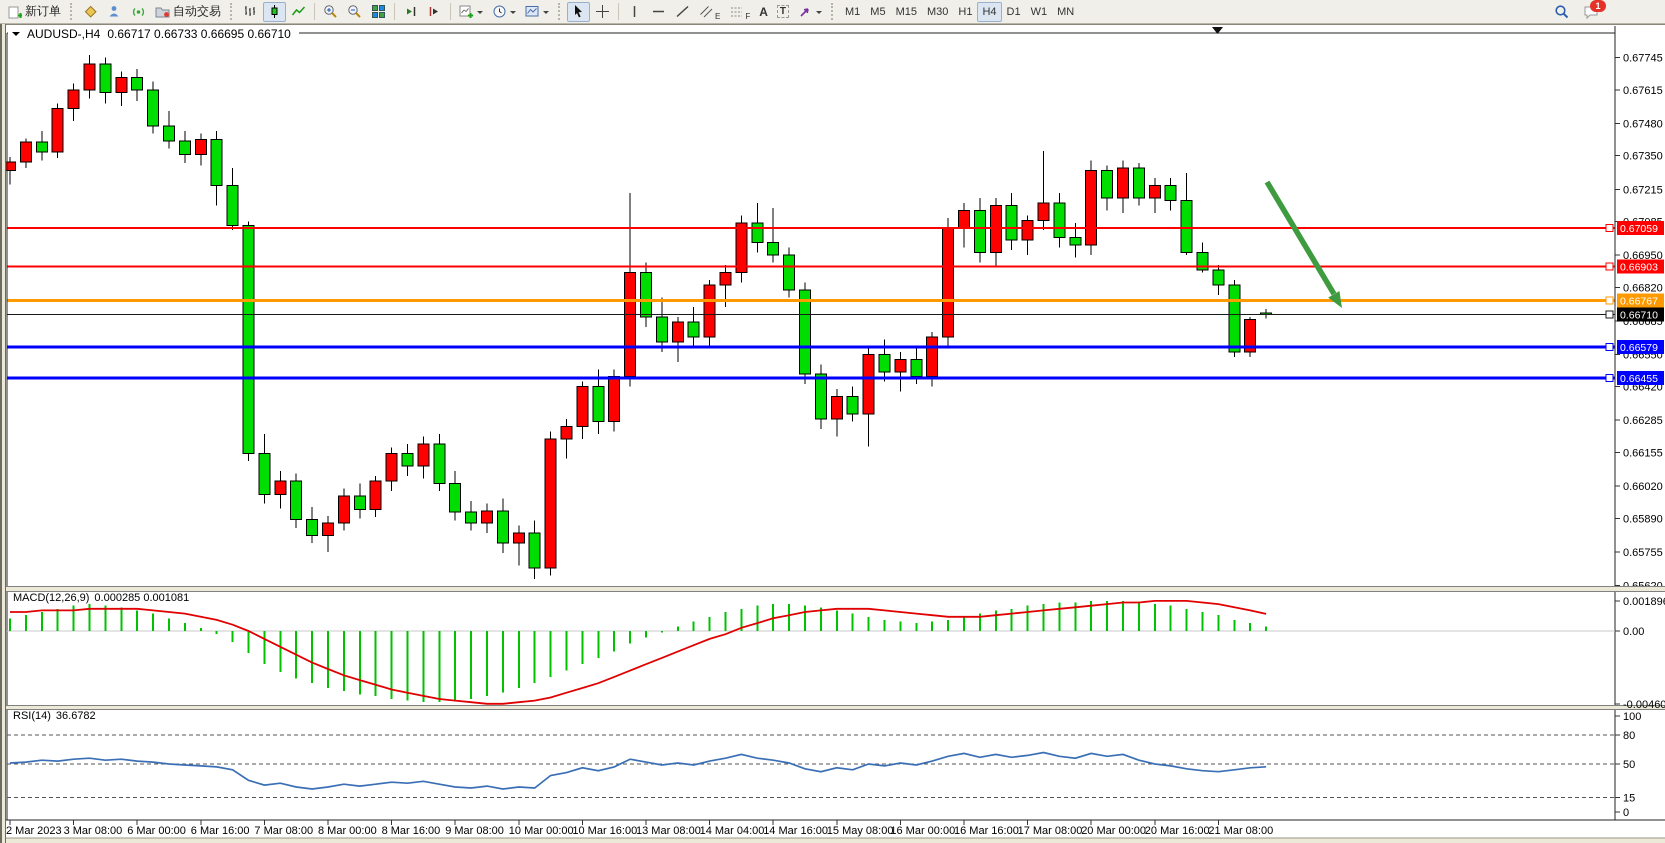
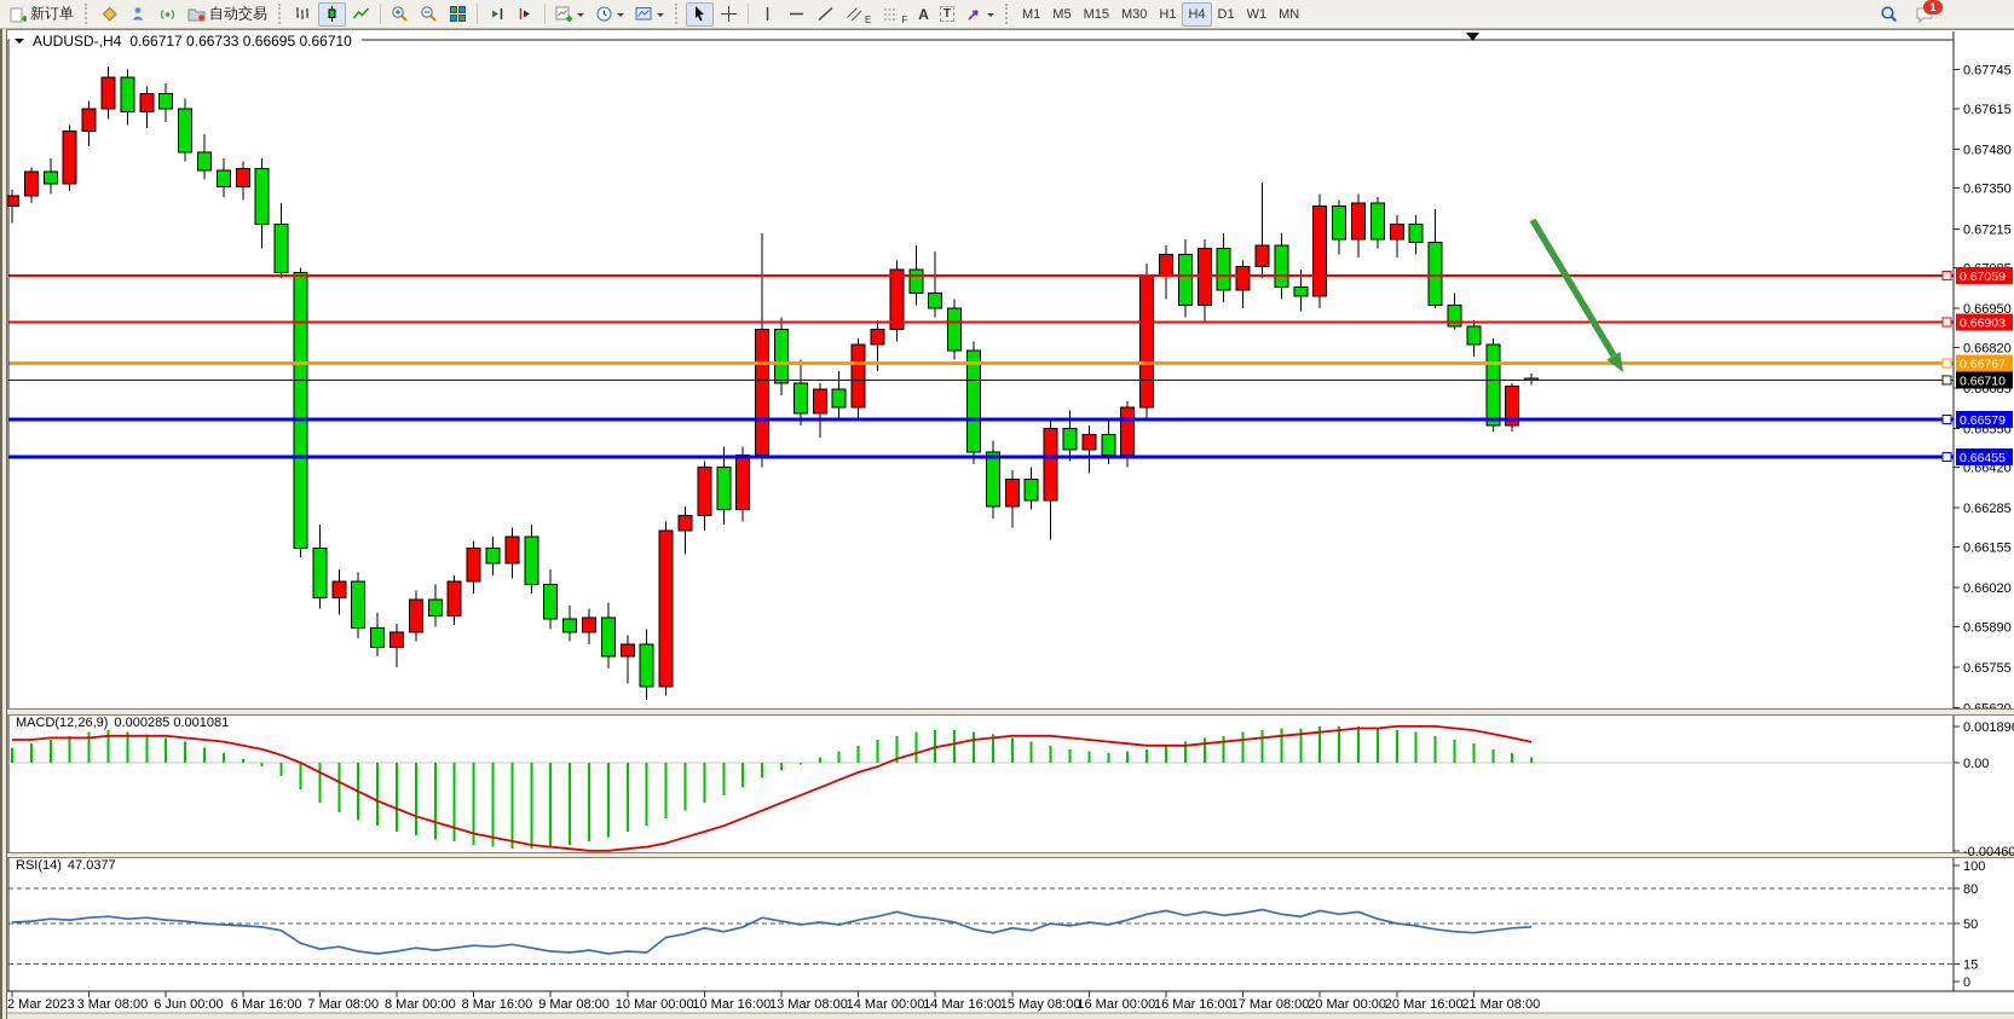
  新订单
  自动交易
  E
  F
  A
  T
  M1 M5 M15 M30 H1 H4 D1 W1 MN
  1
  AUDUSD-,H4
  0.66717 0.66733 0.66695 0.66710
  MACD(12,26,9)
  0.000285 0.001081
  RSI(14)
- 36.6782
+ 47.0377
  0.67745
  0.67615
  0.67480
  0.67350
  0.67215
  0.66950
  0.66820
  0.66685
  0.66550
  0.66420
  0.66285
  0.66155
  0.66020
  0.65890
  0.65755
  0.00189
  0.00
  -0.00460
  100
  80
  50
  15
  0
  2 Mar 2023
  3 Mar 08:00
- 6 Mar 00:00
+ 6 Jun 00:00
  6 Mar 16:00
  7 Mar 08:00
  8 Mar 00:00
  8 Mar 16:00
  9 Mar 08:00
  10 Mar 00:00
  10 Mar 16:00
  13 Mar 08:00
- 14 Mar 04:00
+ 14 Mar 00:00
  14 Mar 16:00
  15 May 08:00
  16 Mar 00:00
  16 Mar 16:00
  17 Mar 08:00
  20 Mar 00:00
  20 Mar 16:00
  21 Mar 08:00
  0.67059
  0.66903
  0.66767
  0.66710
  0.66579
  0.66455
